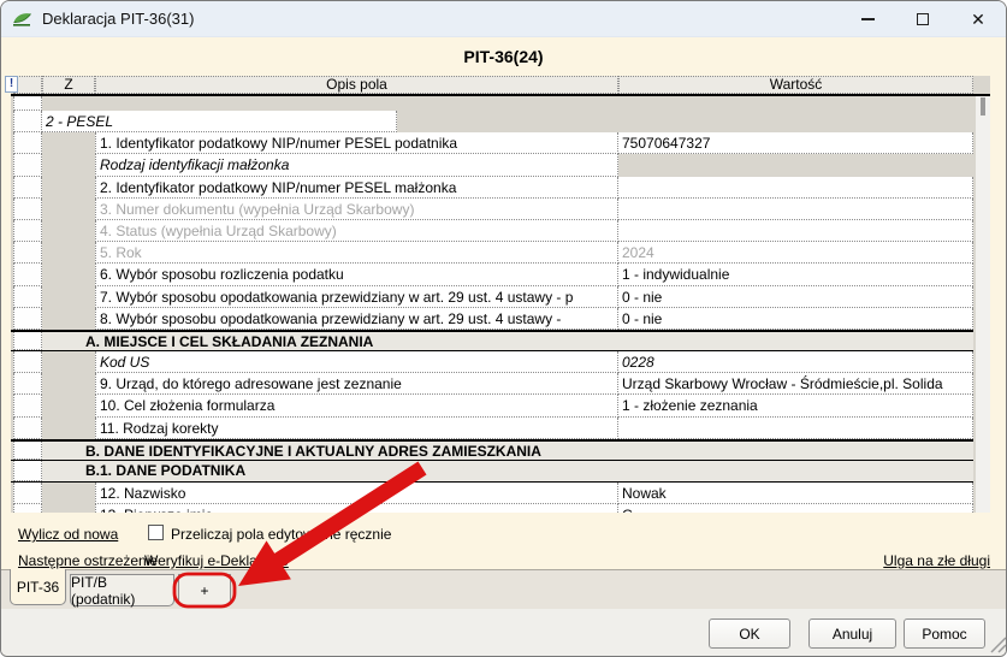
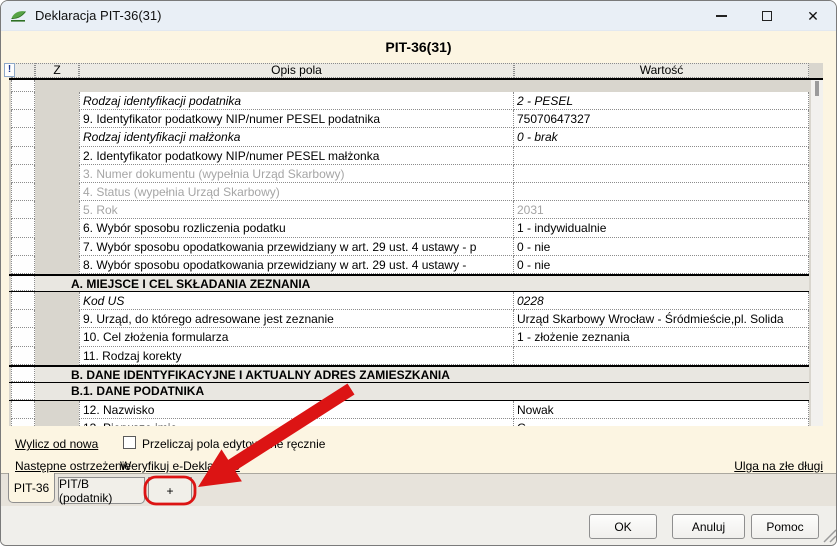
  Deklaracja PIT-36(31)
  ✕
- PIT-36(24)
+ PIT-36(31)
  !
  Z
  Opis pola
  Wartość
+ Rodzaj identyfikacji podatnika
  2 - PESEL
- 1. Identyfikator podatkowy NIP/numer PESEL podatnika
+ 9. Identyfikator podatkowy NIP/numer PESEL podatnika
  75070647327
  Rodzaj identyfikacji małżonka
+ 0 - brak
  2. Identyfikator podatkowy NIP/numer PESEL małżonka
  3. Numer dokumentu (wypełnia Urząd Skarbowy)
  4. Status (wypełnia Urząd Skarbowy)
  5. Rok
- 2024
+ 2031
  6. Wybór sposobu rozliczenia podatku
  1 - indywidualnie
  7. Wybór sposobu opodatkowania przewidziany w art. 29 ust. 4 ustawy - p
  0 - nie
  8. Wybór sposobu opodatkowania przewidziany w art. 29 ust. 4 ustawy -
  0 - nie
  A. MIEJSCE I CEL SKŁADANIA ZEZNANIA
  Kod US
  0228
  9. Urząd, do którego adresowane jest zeznanie
  Urząd Skarbowy Wrocław - Śródmieście,pl. Solida
  10. Cel złożenia formularza
  1 - złożenie zeznania
  11. Rodzaj korekty
  B. DANE IDENTYFIKACYJNE I AKTUALNY ADRES ZAMIESZKANIA
  B.1. DANE PODATNIKA
  12. Nazwisko
  Nowak
  Wylicz od nowa
  Przeliczaj pola edytoe ręcznie
  Następne ostrzeżenie
  Weryfikuj e-Dekla
  Ulga na złe długi
  PIT-36
  PIT/B (podatnik)
  +
  OK
  Anuluj
  Pomoc
